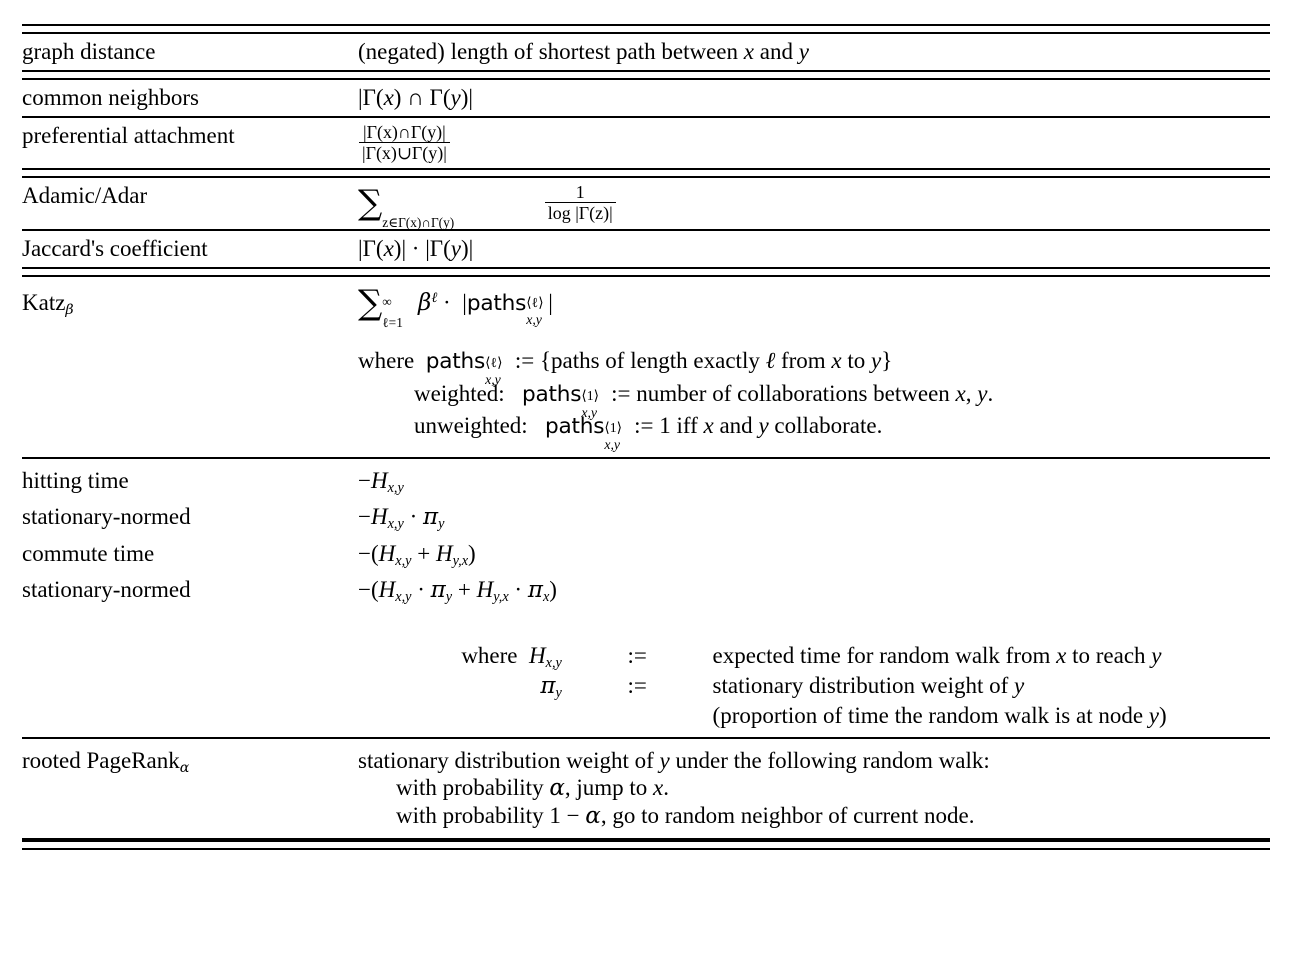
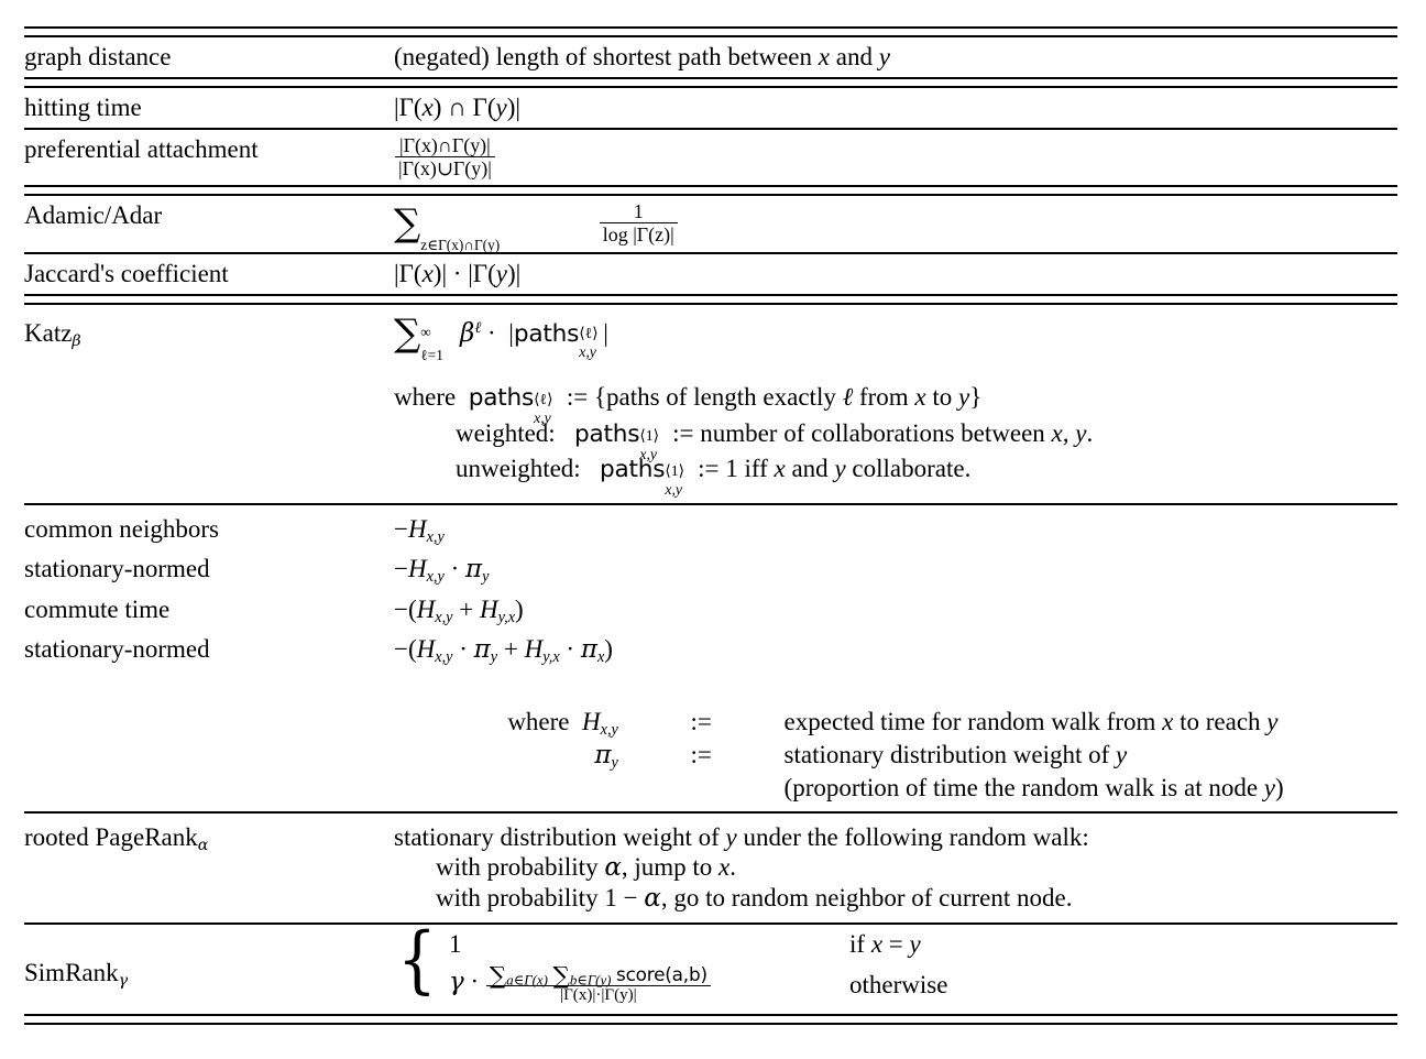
  graph distance	(negated) length of shortest path between x and y
- common neighbors	|Γ(x) ∩ Γ(y)|
+ hitting time	|Γ(x) ∩ Γ(y)|
  preferential attachment	|Γ(x)∩Γ(y)| |Γ(x)∪Γ(y)|
  Adamic/Adar	∑z∈Γ(x)∩Γ(y) 1 log |Γ(z)|
  Jaccard's coefficient	|Γ(x)| · |Γ(y)|
  Katzβ	∑∞ℓ=1 βℓ · |paths⟨ℓ⟩x,y| where paths⟨ℓ⟩x,y := {paths of length exactly ℓ from x to y} weighted: paths⟨1⟩x,y := number of collaborations between x, y. unweighted: paths⟨1⟩x,y := 1 iff x and y collaborate.
- hitting time	−Hx,y
+ common neighbors	−Hx,y
  stationary-normed	−Hx,y · πy
  commute time	−(Hx,y + Hy,x)
  stationary-normed	−(Hx,y · πy + Hy,x · πx)
  	where Hx,y := expected time for random walk from x to reach y πy := stationary distribution weight of y (proportion of time the random walk is at node y)
  rooted PageRankα	stationary distribution weight of y under the following random walk: with probability α, jump to x. with probability 1 − α, go to random neighbor of current node.
+ SimRankγ	{ 1 if x = y γ · ∑a∈Γ(x) ∑b∈Γ(y) score(a,b) |Γ(x)|·|Γ(y)| otherwise
